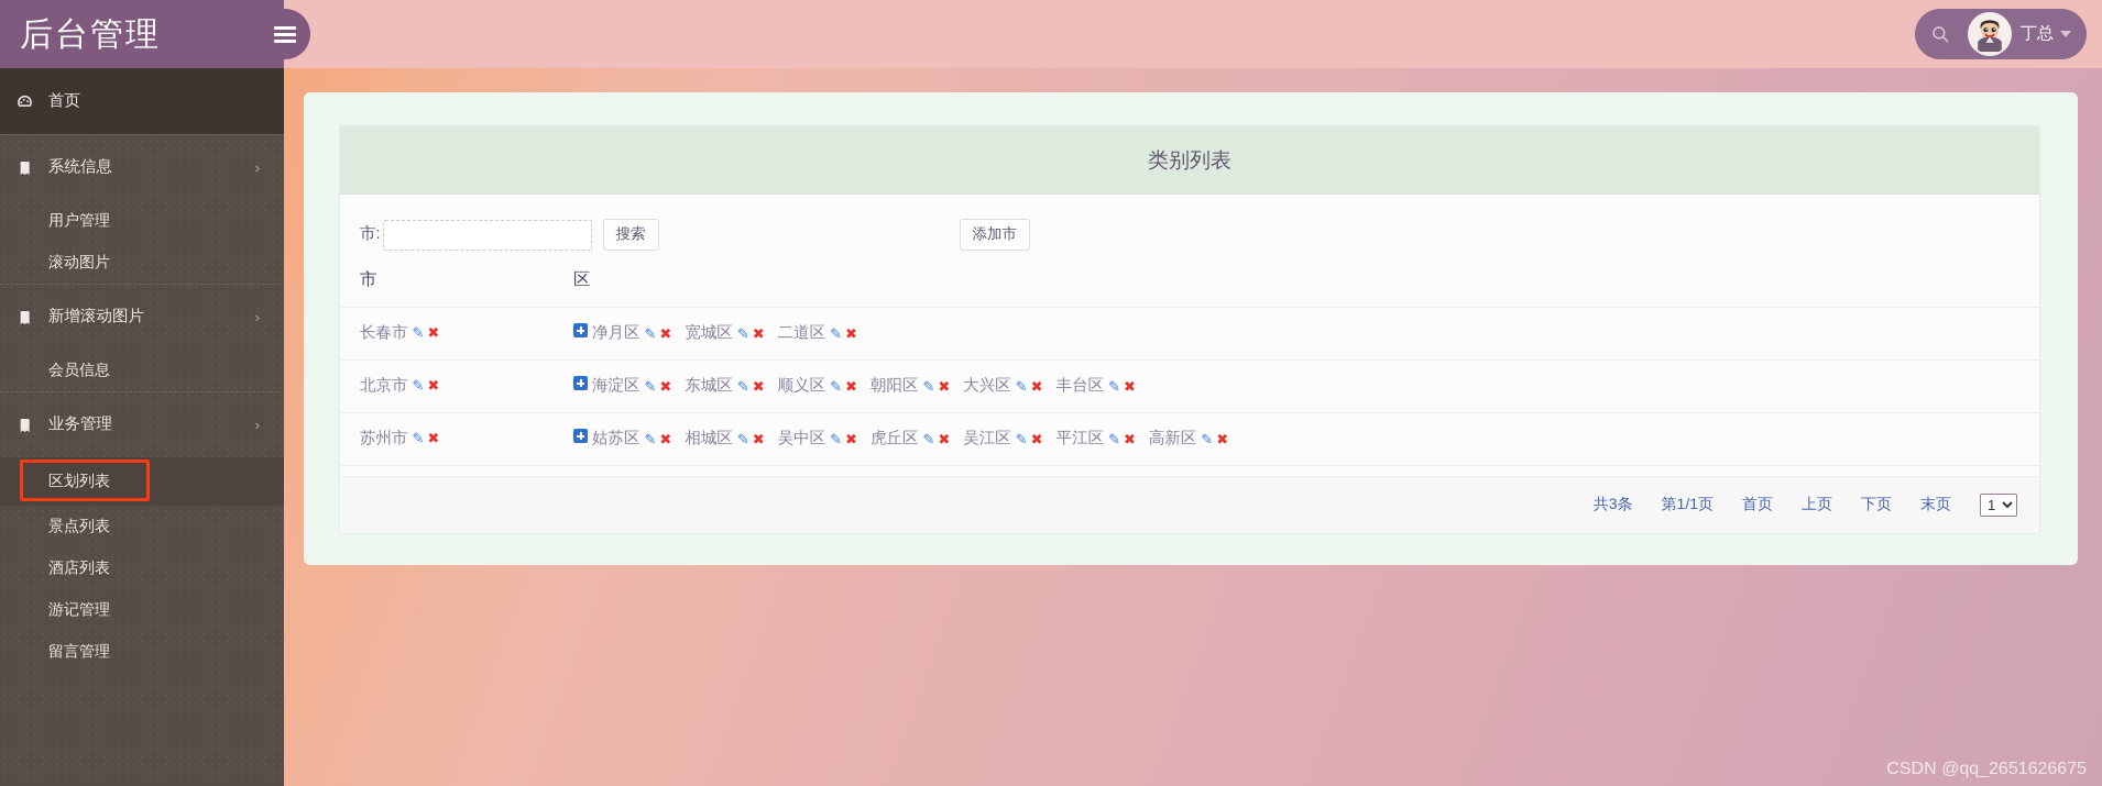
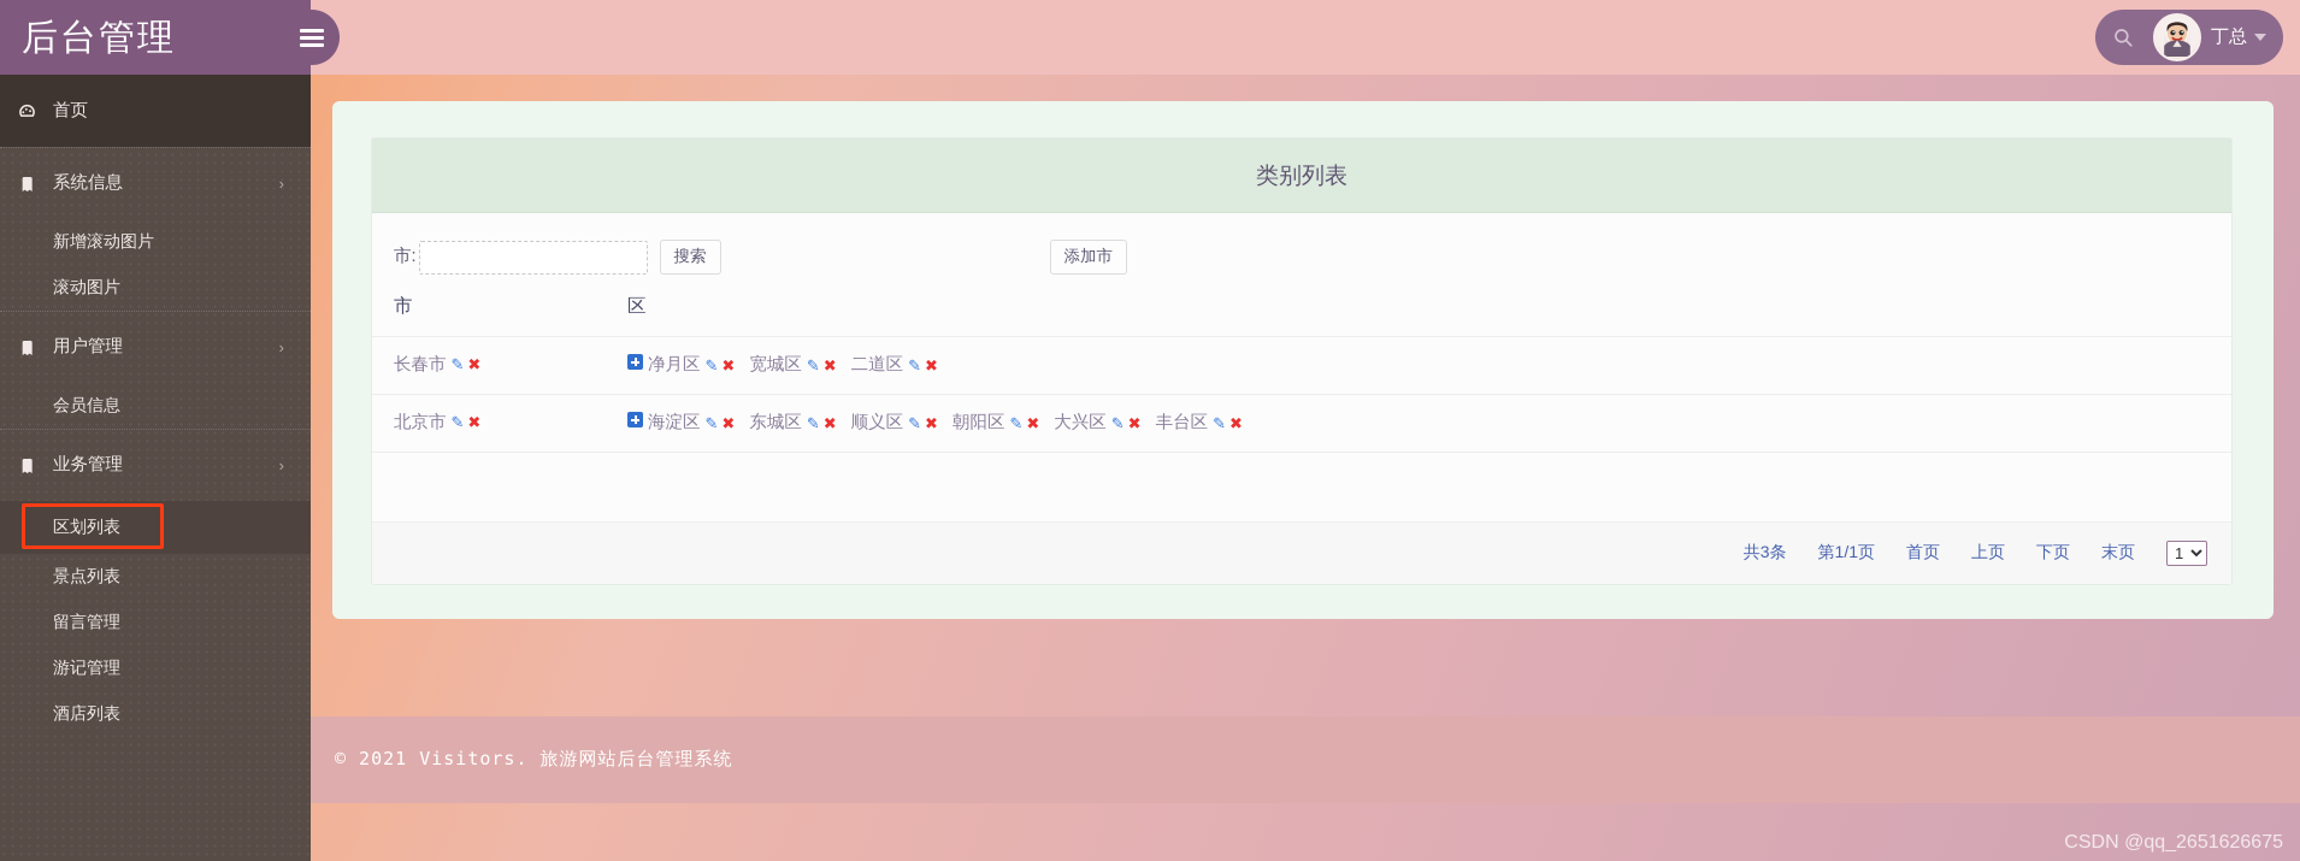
  后台管理
  丁总
  首页
  系统信息
  ›
- 用户管理
+ 新增滚动图片
  滚动图片
- 新增滚动图片
+ 用户管理
  ›
  会员信息
  业务管理
  ›
  区划列表
  景点列表
- 酒店列表
+ 留言管理
  游记管理
- 留言管理
+ 酒店列表
  类别列表
  市:
  搜索
  添加市
  市	区
  长春市 ✎ ✖	净月区 ✎ ✖ 宽城区 ✎ ✖ 二道区 ✎ ✖
  北京市 ✎ ✖	海淀区 ✎ ✖ 东城区 ✎ ✖ 顺义区 ✎ ✖ 朝阳区 ✎ ✖ 大兴区 ✎ ✖ 丰台区 ✎ ✖
- 苏州市 ✎ ✖	姑苏区 ✎ ✖ 相城区 ✎ ✖ 吴中区 ✎ ✖ 虎丘区 ✎ ✖ 吴江区 ✎ ✖ 平江区 ✎ ✖ 高新区 ✎ ✖
  共3条
  第1/1页
  首页
  上页
  下页
  末页
  1
+ © 2021 Visitors. 旅游网站后台管理系统
  CSDN @qq_2651626675
